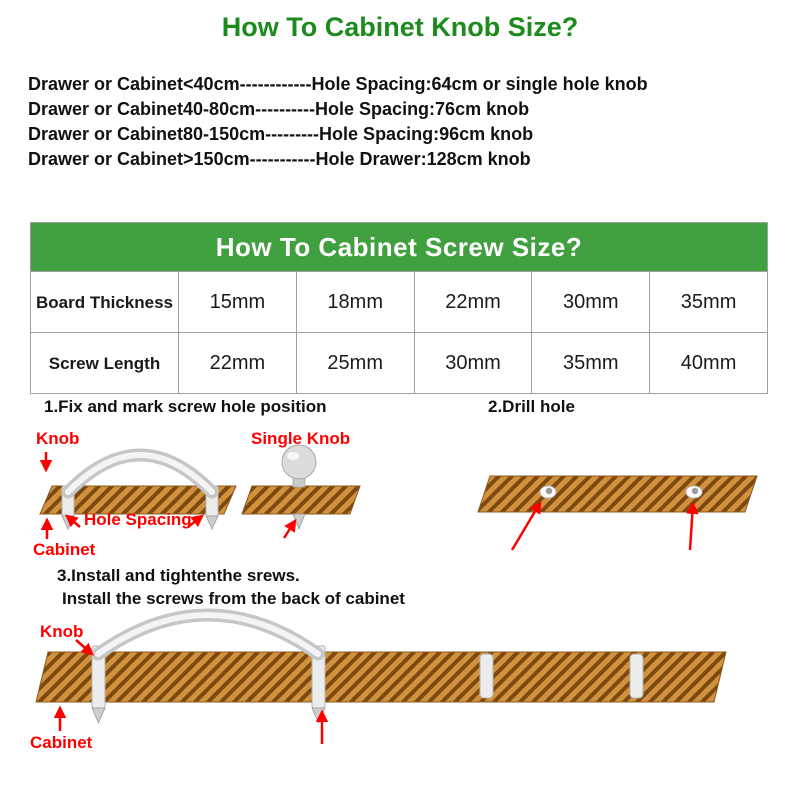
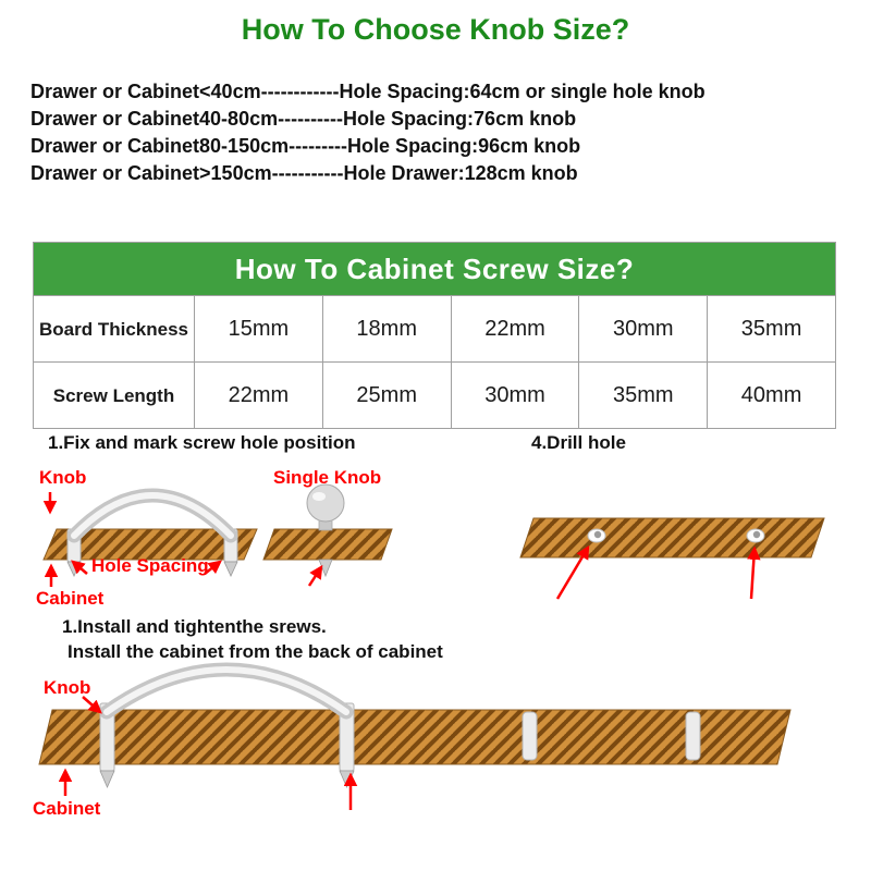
- How To Cabinet Knob Size?
+ How To Choose Knob Size?
  Drawer or Cabinet<40cm------------Hole Spacing:64cm or single hole knob
  Drawer or Cabinet40-80cm----------Hole Spacing:76cm knob
  Drawer or Cabinet80-150cm---------Hole Spacing:96cm knob
  Drawer or Cabinet>150cm-----------Hole Drawer:128cm knob
  How To Cabinet Screw Size?
  Board Thickness	15mm	18mm	22mm	30mm	35mm
  Screw Length	22mm	25mm	30mm	35mm	40mm
  1.Fix and mark screw hole position
- 2.Drill hole
+ 4.Drill hole
- 3.Install and tightenthe srews.
+ 1.Install and tightenthe srews.
- Install the screws from the back of cabinet
+ Install the cabinet from the back of cabinet
  Knob
  Single Knob
  Hole Spacing
  Cabinet
  Knob
  Cabinet
